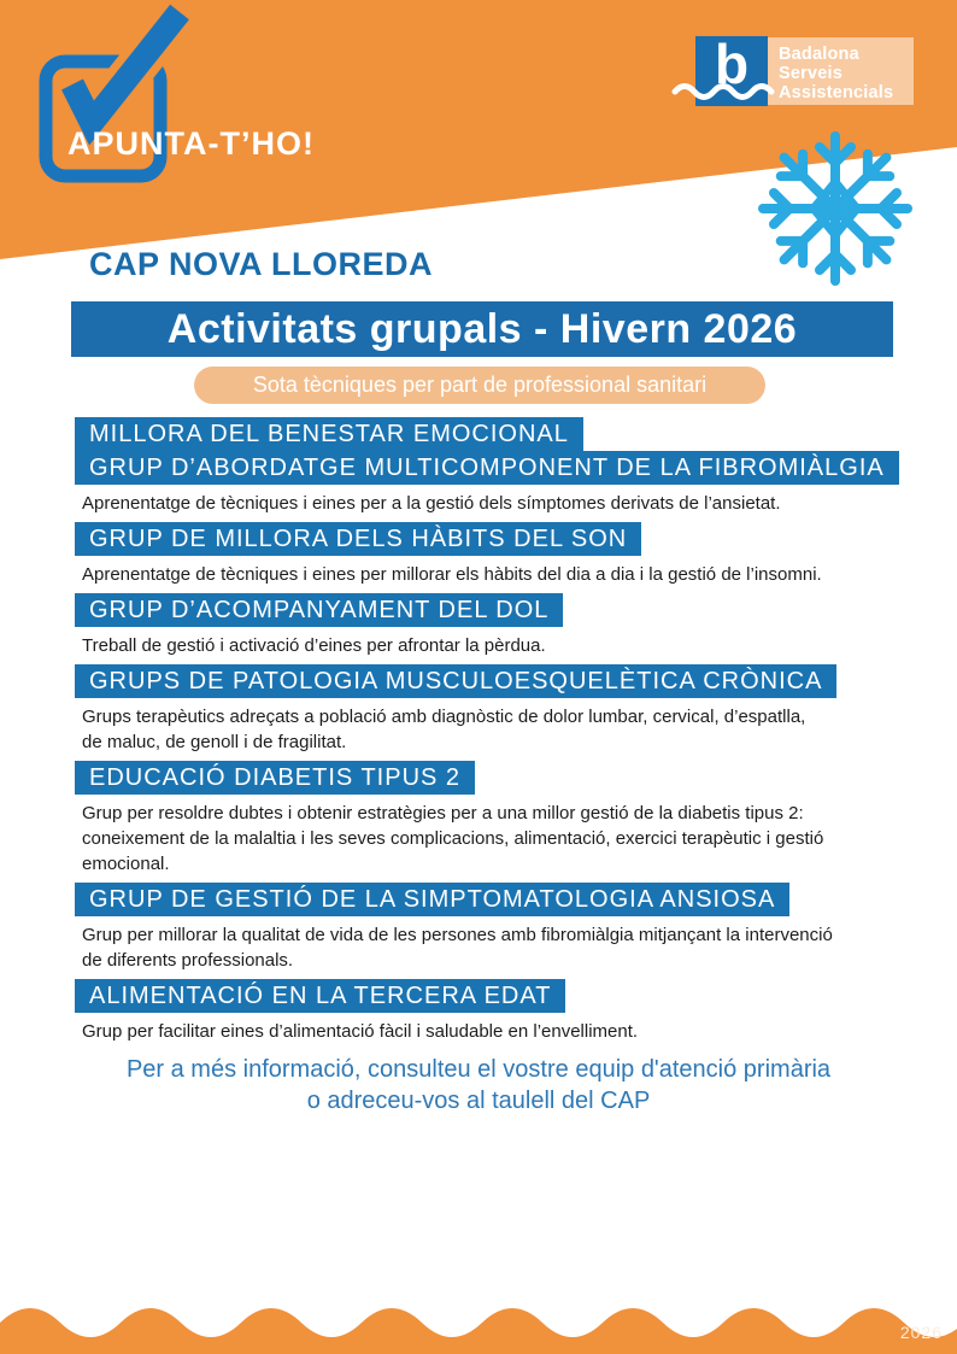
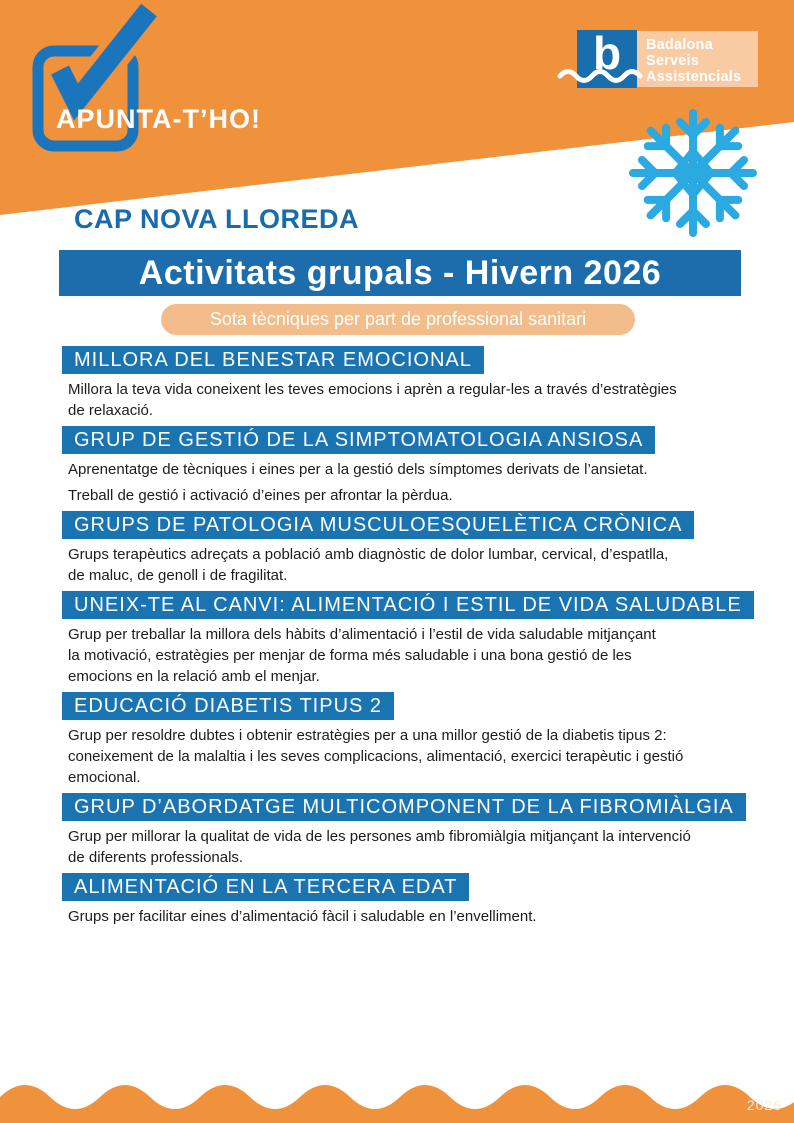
  APUNTA-T’HO!
  b
  Badalona
  Serveis
  Assistencials
  CAP NOVA LLOREDA
  Activitats grupals - Hivern 2026
  Sota tècniques per part de professional sanitari
  MILLORA DEL BENESTAR EMOCIONAL
+ Millora la teva vida coneixent les teves emocions i aprèn a regular-les a través d’estratègies
+ de relaxació.
- GRUP D’ABORDATGE MULTICOMPONENT DE LA FIBROMIÀLGIA
+ GRUP DE GESTIÓ DE LA SIMPTOMATOLOGIA ANSIOSA
  Aprenentatge de tècniques i eines per a la gestió dels símptomes derivats de l’ansietat.
- GRUP DE MILLORA DELS HÀBITS DEL SON
- Aprenentatge de tècniques i eines per millorar els hàbits del dia a dia i la gestió de l’insomni.
- GRUP D’ACOMPANYAMENT DEL DOL
  Treball de gestió i activació d’eines per afrontar la pèrdua.
  GRUPS DE PATOLOGIA MUSCULOESQUELÈTICA CRÒNICA
  Grups terapèutics adreçats a població amb diagnòstic de dolor lumbar, cervical, d’espatlla,
  de maluc, de genoll i de fragilitat.
+ UNEIX-TE AL CANVI: ALIMENTACIÓ I ESTIL DE VIDA SALUDABLE
+ Grup per treballar la millora dels hàbits d’alimentació i l’estil de vida saludable mitjançant
+ la motivació, estratègies per menjar de forma més saludable i una bona gestió de les
+ emocions en la relació amb el menjar.
  EDUCACIÓ DIABETIS TIPUS 2
  Grup per resoldre dubtes i obtenir estratègies per a una millor gestió de la diabetis tipus 2:
  coneixement de la malaltia i les seves complicacions, alimentació, exercici terapèutic i gestió
  emocional.
- GRUP DE GESTIÓ DE LA SIMPTOMATOLOGIA ANSIOSA
+ GRUP D’ABORDATGE MULTICOMPONENT DE LA FIBROMIÀLGIA
  Grup per millorar la qualitat de vida de les persones amb fibromiàlgia mitjançant la intervenció
  de diferents professionals.
  ALIMENTACIÓ EN LA TERCERA EDAT
- Grup per facilitar eines d’alimentació fàcil i saludable en l’envelliment.
+ Grups per facilitar eines d’alimentació fàcil i saludable en l’envelliment.
- Per a més informació, consulteu el vostre equip d'atenció primària
- o adreceu-vos al taulell del CAP
  2026
